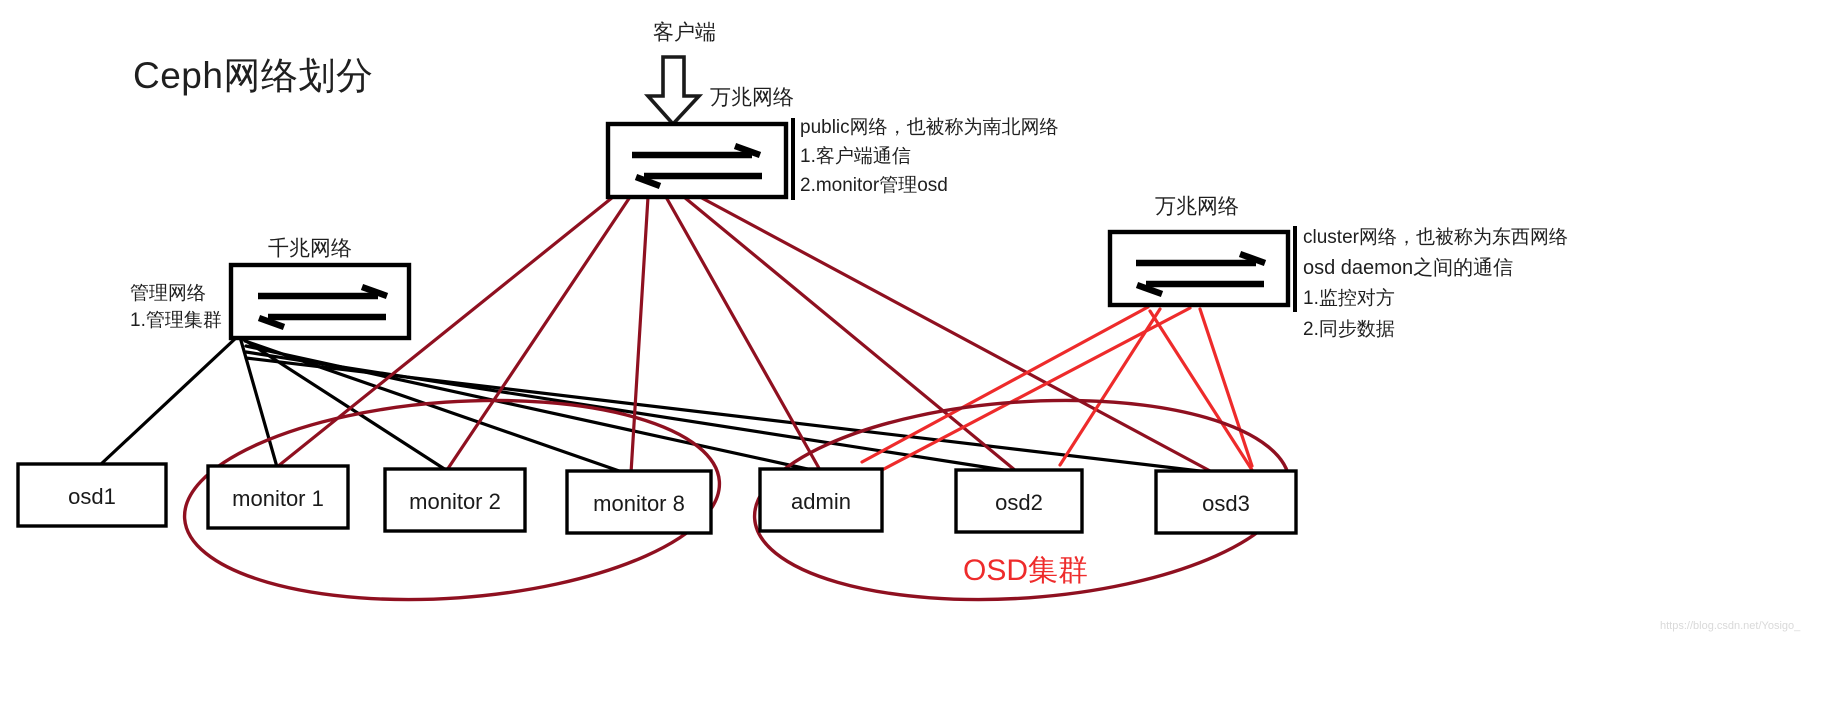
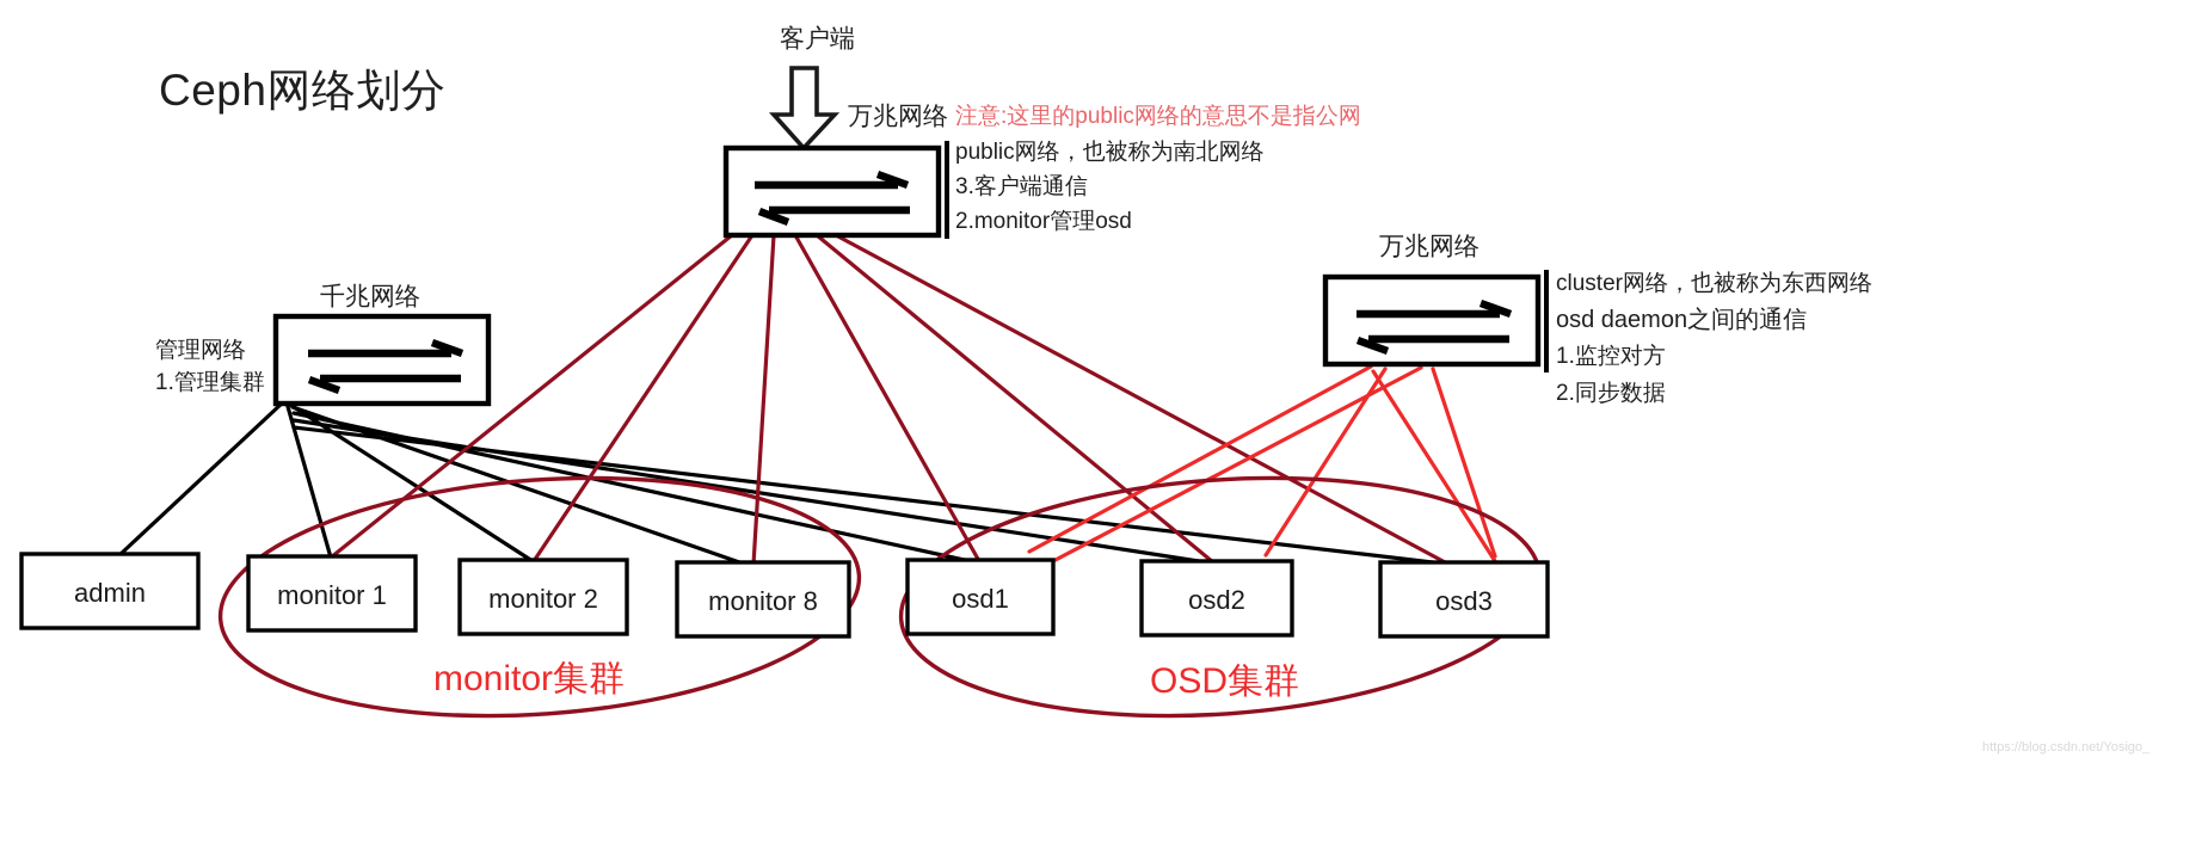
  Ceph网络划分
  客户端
  万兆网络
  千兆网络
  万兆网络
+ 注意:这里的public网络的意思不是指公网
  public网络，也被称为南北网络
- 1.客户端通信
+ 3.客户端通信
  2.monitor管理osd
  管理网络
  1.管理集群
  cluster网络，也被称为东西网络
  osd daemon之间的通信
  1.监控对方
  2.同步数据
- osd1
+ admin
  monitor 1
  monitor 2
  monitor 8
- admin
+ osd1
  osd2
  osd3
+ monitor集群
  OSD集群
  https://blog.csdn.net/Yosigo_
